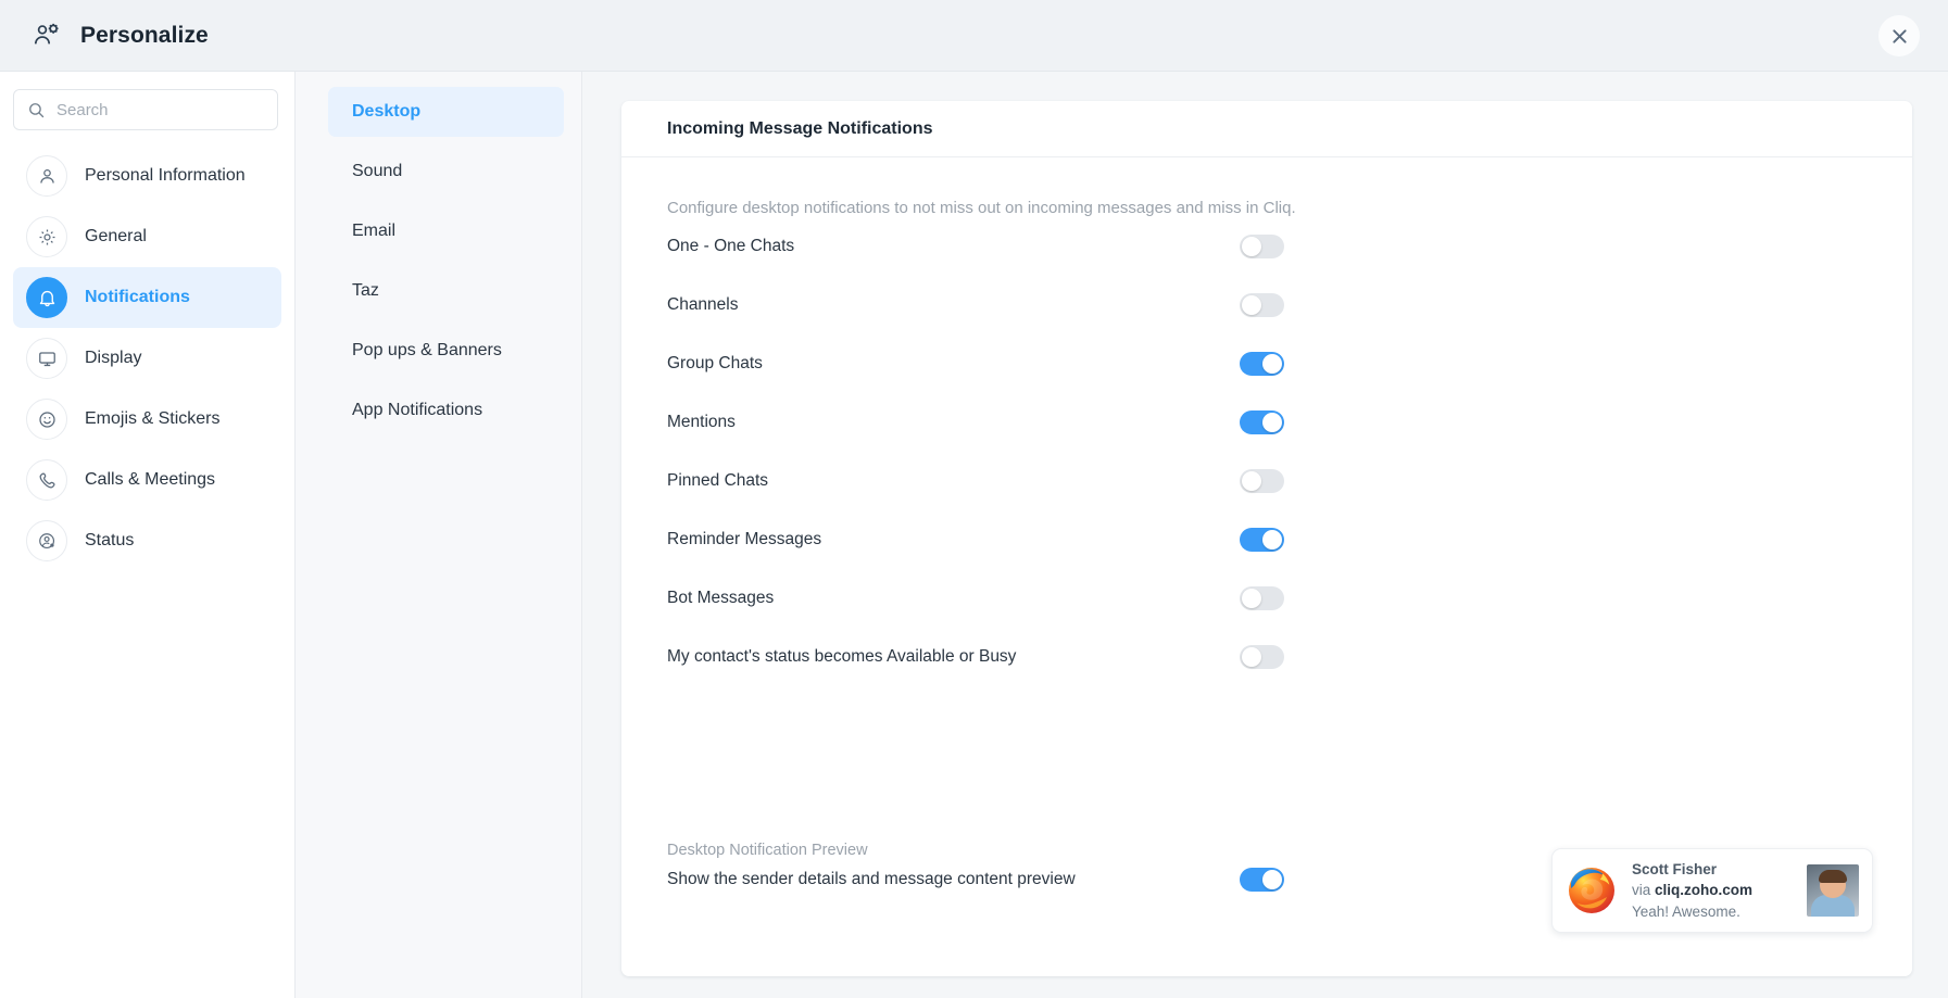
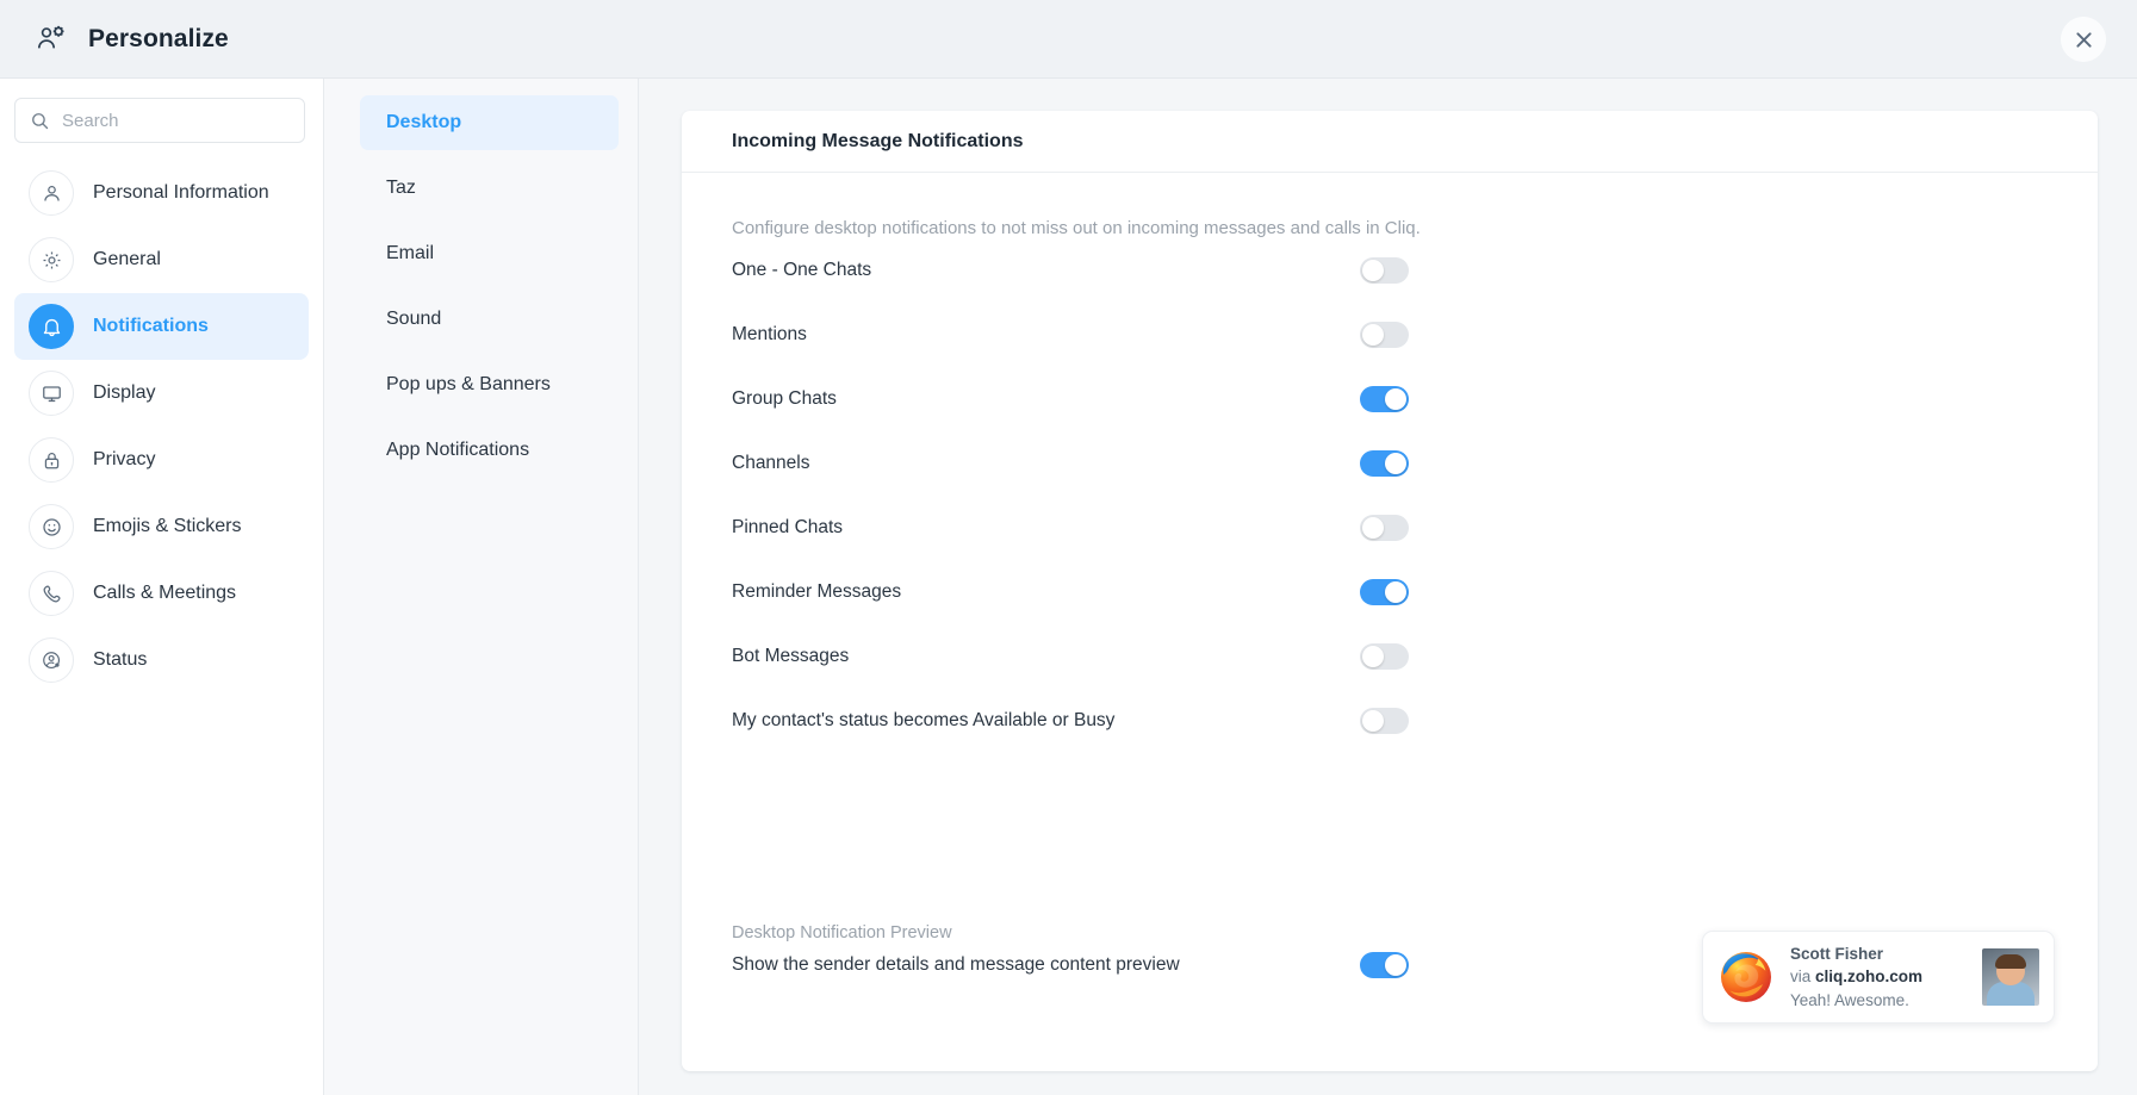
  Personalize
  Search
  Personal Information
  General
  Notifications
  Display
+ Privacy
  Emojis & Stickers
  Calls & Meetings
  Status
  Desktop
- Sound
+ Taz
  Email
- Taz
+ Sound
  Pop ups & Banners
  App Notifications
  Incoming Message Notifications
- Configure desktop notifications to not miss out on incoming messages and miss in Cliq.
+ Configure desktop notifications to not miss out on incoming messages and calls in Cliq.
  One - One Chats
- Channels
+ Mentions
  Group Chats
- Mentions
+ Channels
  Pinned Chats
  Reminder Messages
  Bot Messages
  My contact's status becomes Available or Busy
  Desktop Notification Preview
  Show the sender details and message content preview
  Scott Fisher
  via cliq.zoho.com
  Yeah! Awesome.
